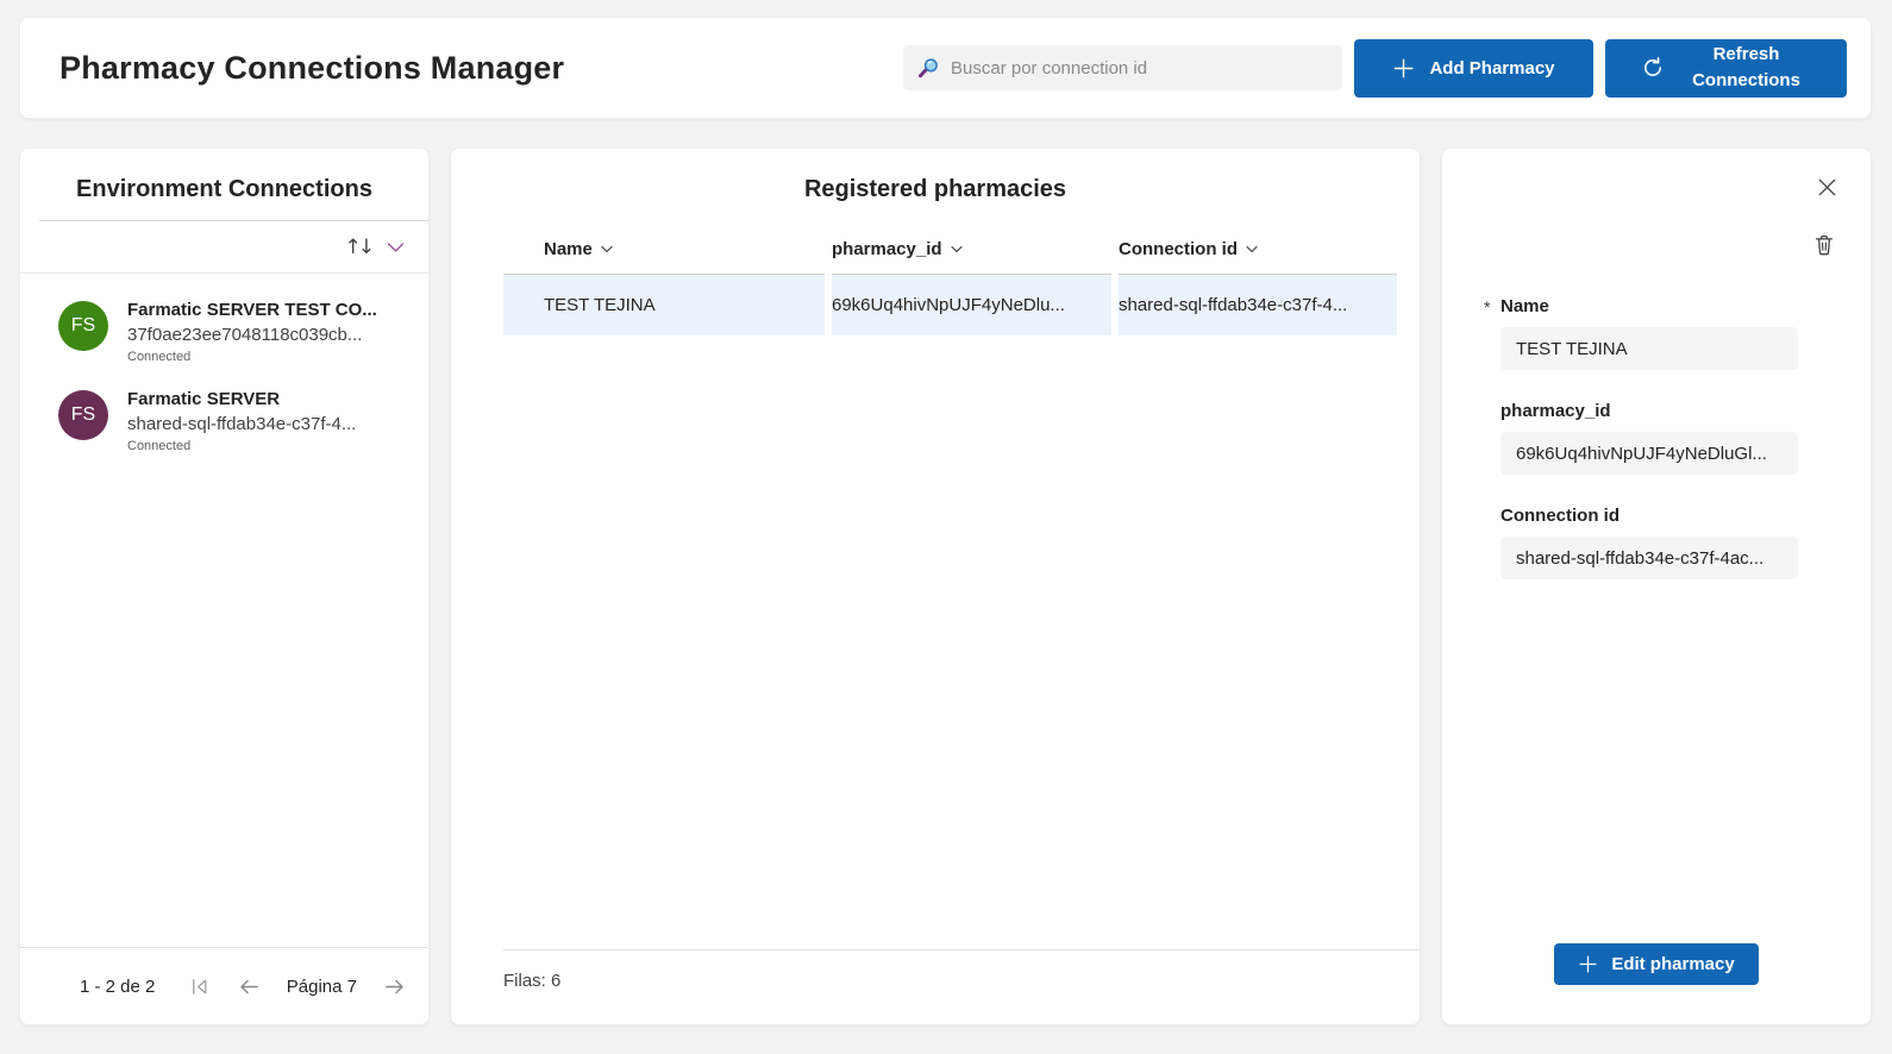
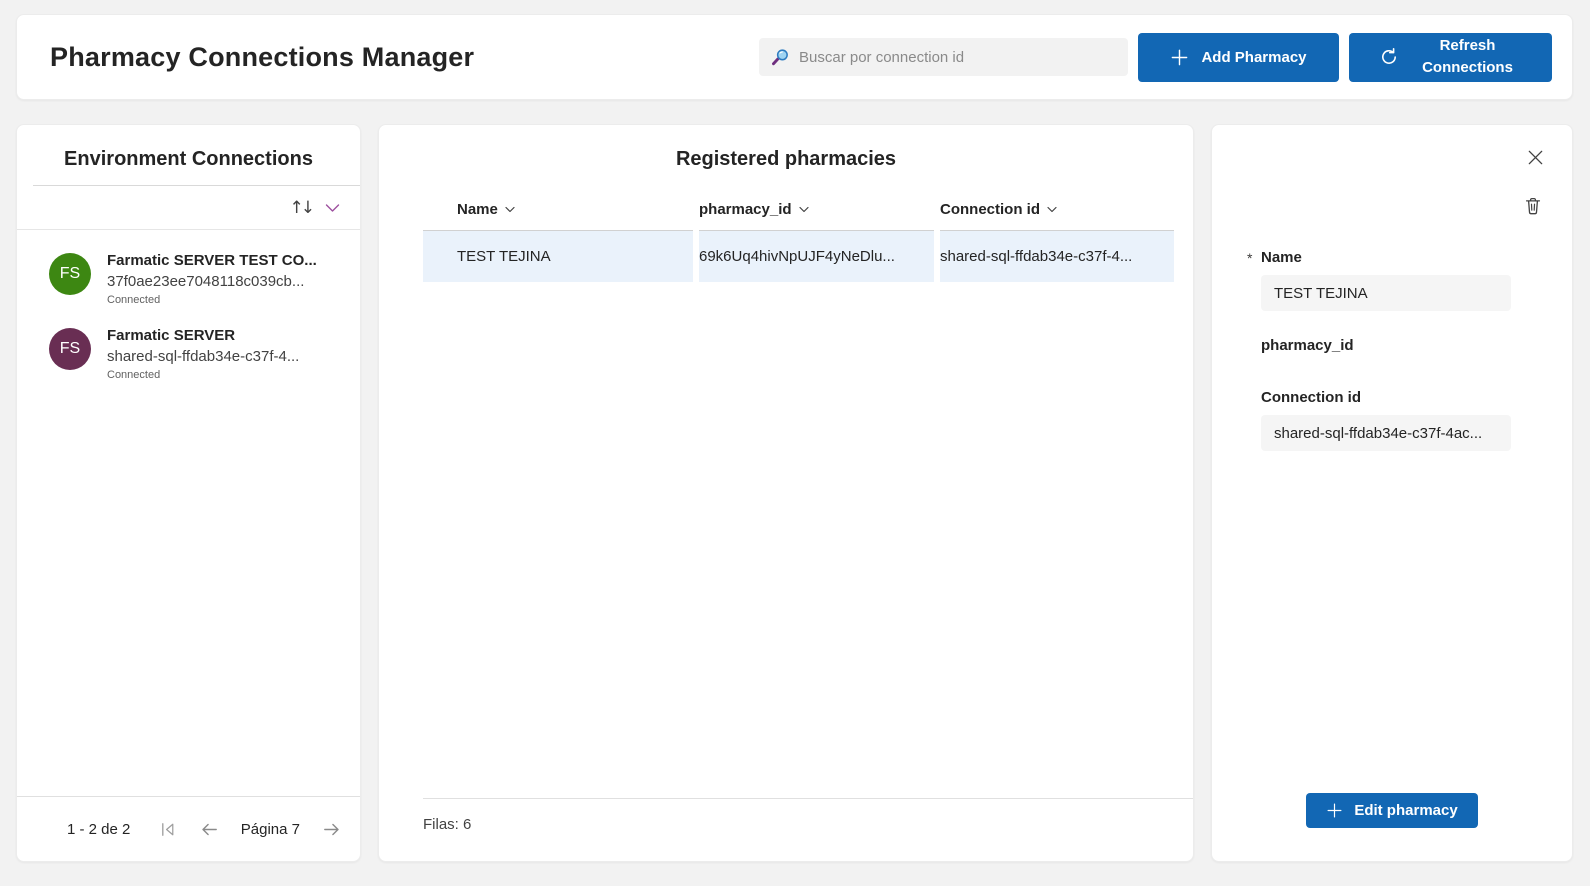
  Pharmacy Connections Manager
  Buscar por connection id
  Add Pharmacy
  Refresh Connections
  Environment Connections
  ↑↓
  FS
  Farmatic SERVER TEST CO...
  37f0ae23ee7048118c039cb...
  Connected
  FS
  Farmatic SERVER
  shared-sql-ffdab34e-c37f-4...
  Connected
  1 - 2 de 2
  Página 7
  Registered pharmacies
  Name
  pharmacy_id
  Connection id
  TEST TEJINA
  69k6Uq4hivNpUJF4yNeDlu...
  shared-sql-ffdab34e-c37f-4...
  Filas: 6
  *
  Name
  TEST TEJINA
  pharmacy_id
- 69k6Uq4hivNpUJF4yNeDluGl...
  Connection id
  shared-sql-ffdab34e-c37f-4ac...
  Edit pharmacy
